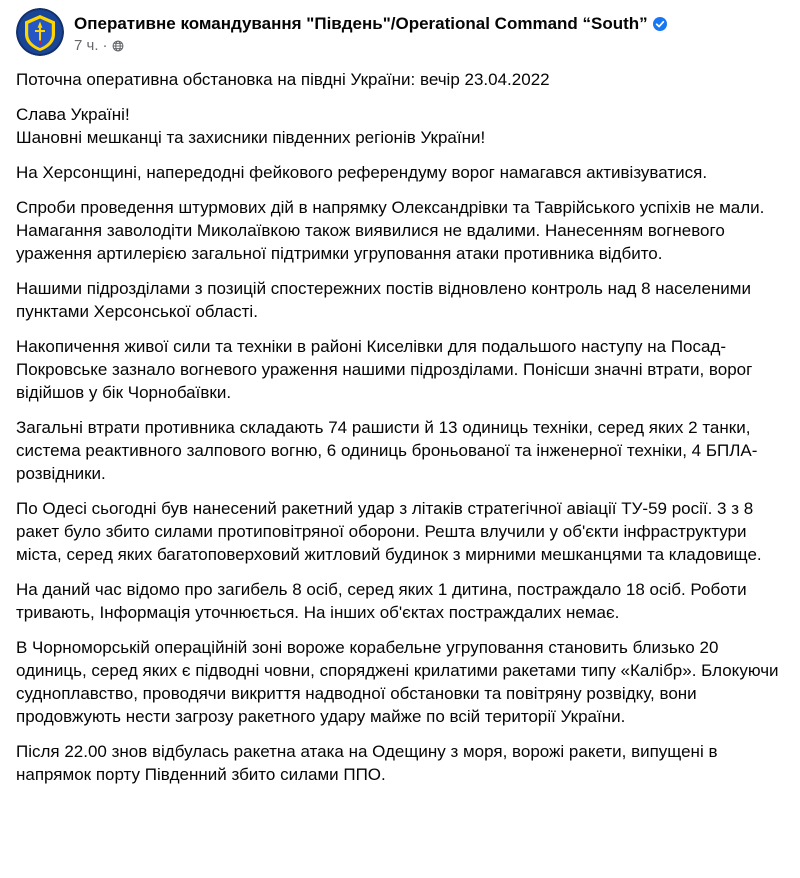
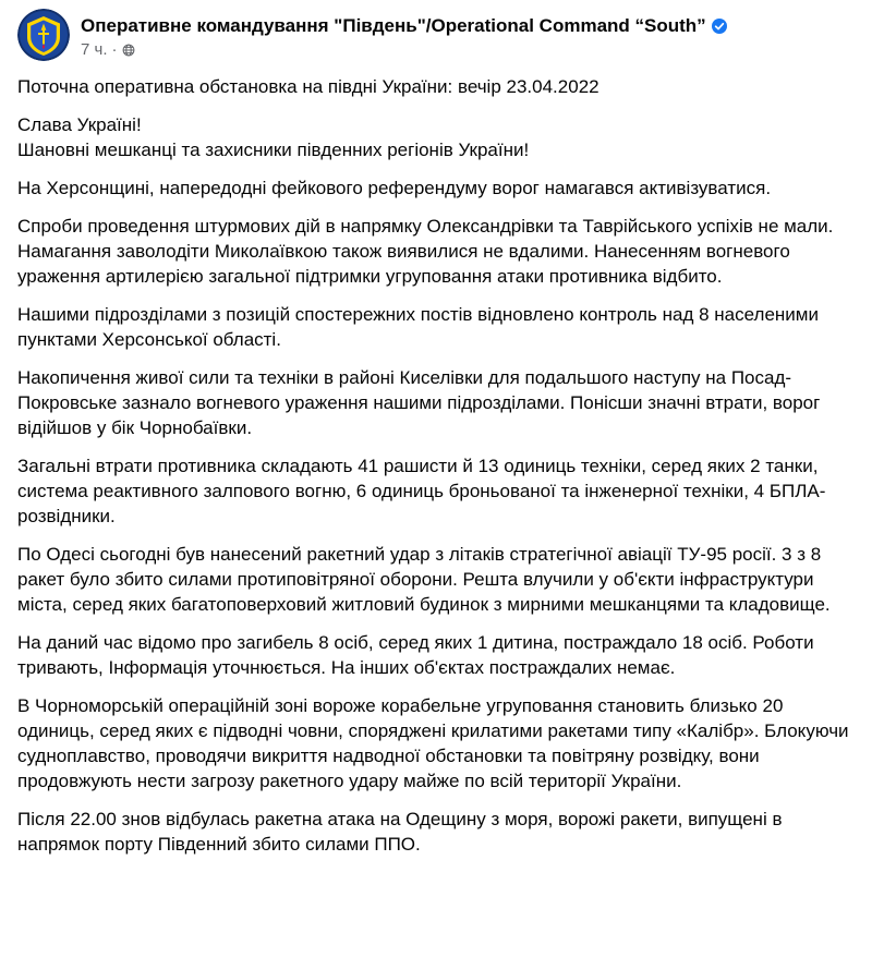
  Оперативне командування "Південь"/Operational Command “South”
  7 ч.
  ·
  Поточна оперативна обстановка на півдні України: вечір 23.04.2022
  Слава Україні!
  Шановні мешканці та захисники південних регіонів України!
  На Херсонщині, напередодні фейкового референдуму ворог намагався активізуватися.
  Спроби проведення штурмових дій в напрямку Олександрівки та Таврійського успіхів не мали. Намагання заволодіти Миколаївкою також виявилися не вдалими. Нанесенням вогневого ураження артилерією загальної підтримки угруповання атаки противника відбито.
  Нашими підрозділами з позицій спостережних постів відновлено контроль над 8 населеними пунктами Херсонської області.
  Накопичення живої сили та техніки в районі Киселівки для подальшого наступу на Посад-Покровське зазнало вогневого ураження нашими підрозділами. Понісши значні втрати, ворог відійшов у бік Чорнобаївки.
- Загальні втрати противника складають 74 рашисти й 13 одиниць техніки, серед яких 2 танки, система реактивного залпового вогню, 6 одиниць броньованої та інженерної техніки, 4 БПЛА-розвідники.
+ Загальні втрати противника складають 41 рашисти й 13 одиниць техніки, серед яких 2 танки, система реактивного залпового вогню, 6 одиниць броньованої та інженерної техніки, 4 БПЛА-розвідники.
- По Одесі сьогодні був нанесений ракетний удар з літаків стратегічної авіації ТУ-59 росії. 3 з 8 ракет було збито силами протиповітряної оборони. Решта влучили у об'єкти інфраструктури міста, серед яких багатоповерховий житловий будинок з мирними мешканцями та кладовище.
+ По Одесі сьогодні був нанесений ракетний удар з літаків стратегічної авіації ТУ-95 росії. 3 з 8 ракет було збито силами протиповітряної оборони. Решта влучили у об'єкти інфраструктури міста, серед яких багатоповерховий житловий будинок з мирними мешканцями та кладовище.
  На даний час відомо про загибель 8 осіб, серед яких 1 дитина, постраждало 18 осіб. Роботи тривають, Інформація уточнюється. На інших об'єктах постраждалих немає.
  В Чорноморській операційній зоні вороже корабельне угруповання становить близько 20 одиниць, серед яких є підводні човни, споряджені крилатими ракетами типу «Калібр». Блокуючи судноплавство, проводячи викриття надводної обстановки та повітряну розвідку, вони продовжують нести загрозу ракетного удару майже по всій території України.
  Після 22.00 знов відбулась ракетна атака на Одещину з моря, ворожі ракети, випущені в напрямок порту Південний збито силами ППО.
